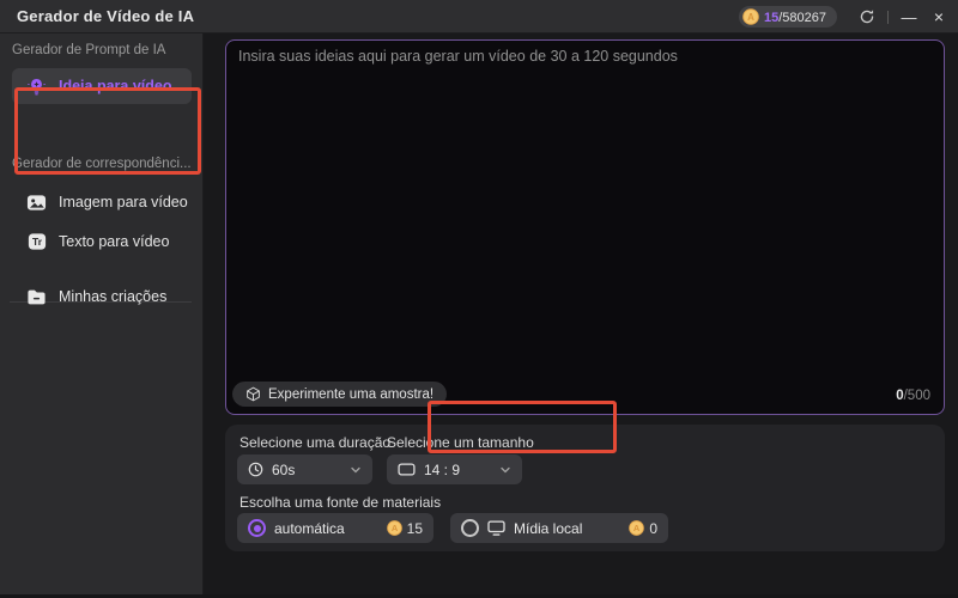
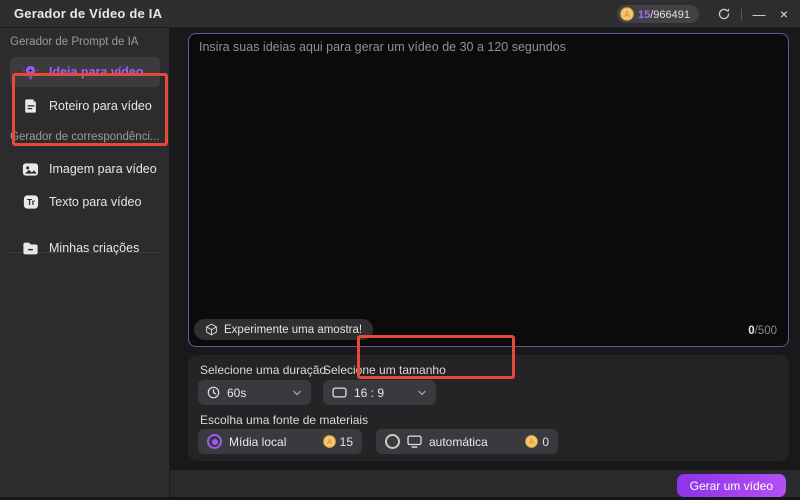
  Gerador de Vídeo de IA
  A
- 15/580267
+ 15/966491
  —
  ×
  Gerador de Prompt de IA
  Ideia para vídeo
+ Roteiro para vídeo
  Gerador de correspondênci...
  Imagem para vídeo
  Tr
  Texto para vídeo
  Minhas criações
  Insira suas ideias aqui para gerar um vídeo de 30 a 120 segundos
  Experimente uma amostra!
  0/500
  Selecione uma duração
  Selecione um tamanho
  60s
- 14 : 9
+ 16 : 9
  Escolha uma fonte de materiais
- automática
+ Mídia local
  A
  15
- Mídia local
+ automática
  A
  0
+ Gerar um vídeo
